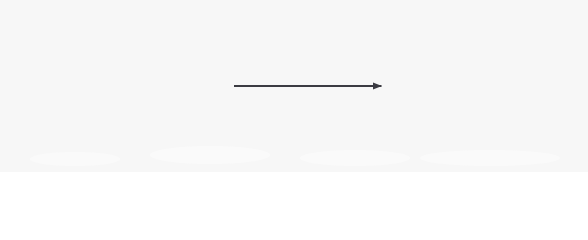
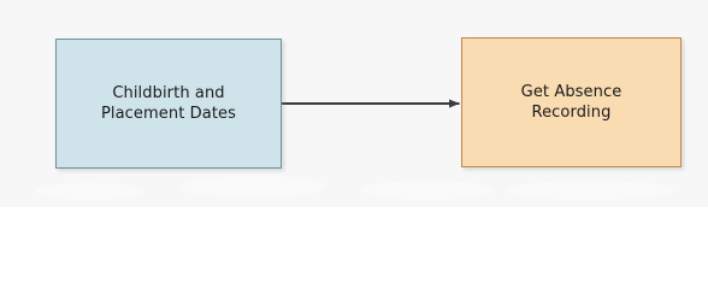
+ Childbirth and
+ Placement Dates
+ Get Absence
+ Recording
